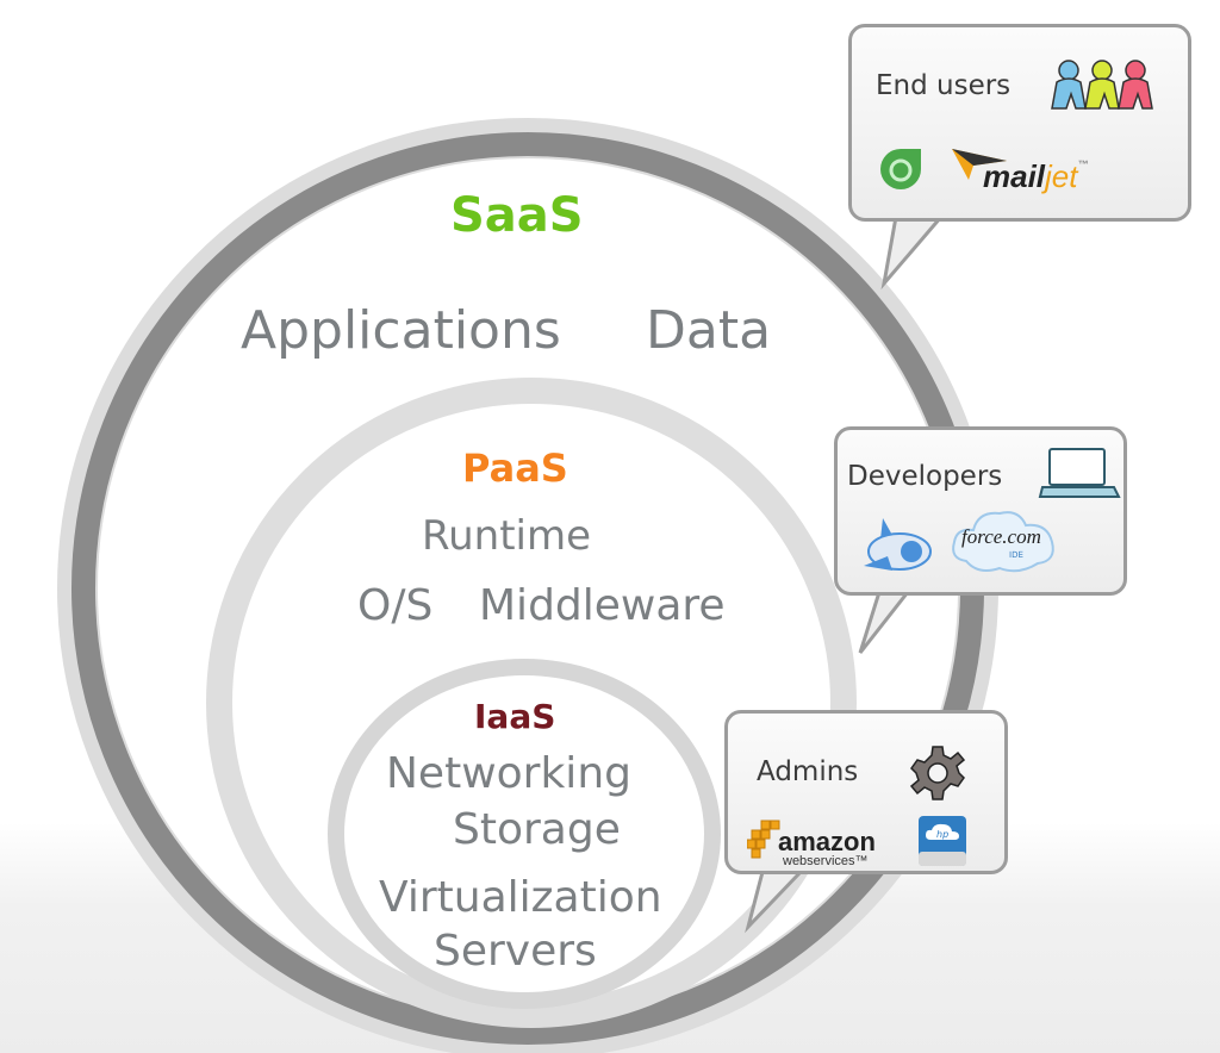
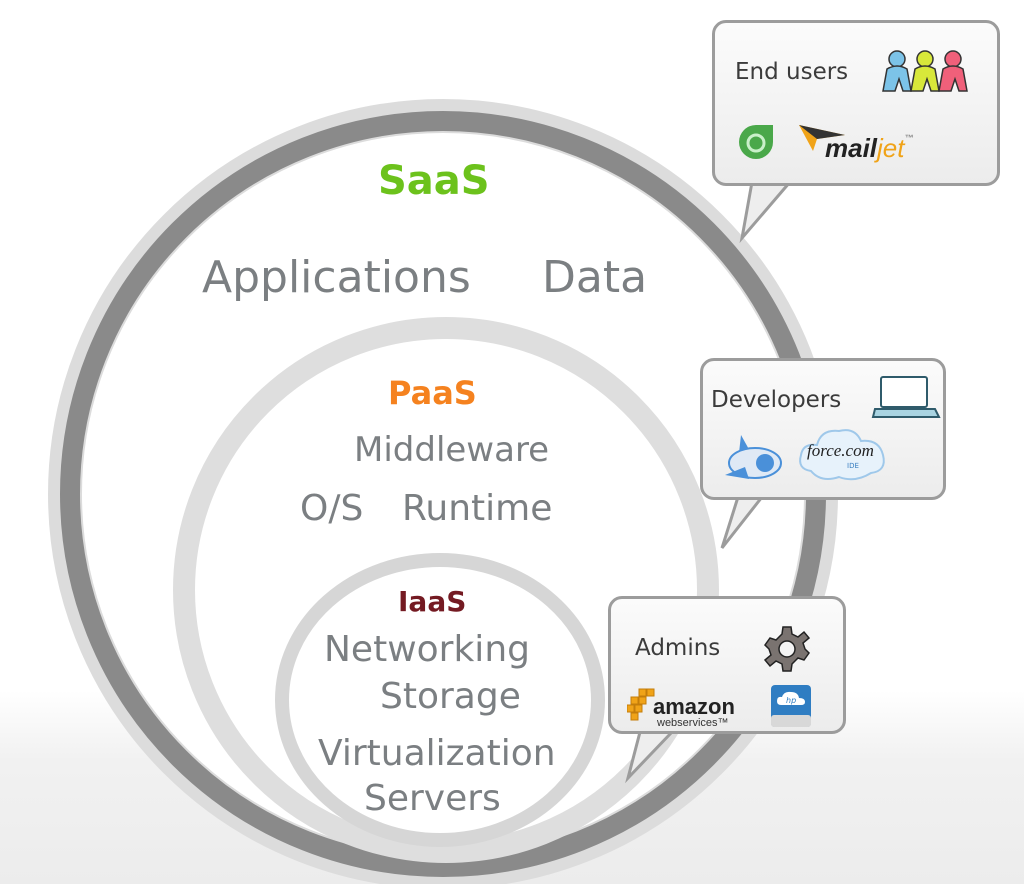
  SaaS
  Applications
  Data
  PaaS
- Runtime
+ Middleware
  O/S
- Middleware
+ Runtime
  IaaS
  Networking
  Storage
  Virtualization
  Servers
  End users
  mailjet™
  Developers
  force.com
  IDE
  Admins
  amazon
  webservices™
  hp
